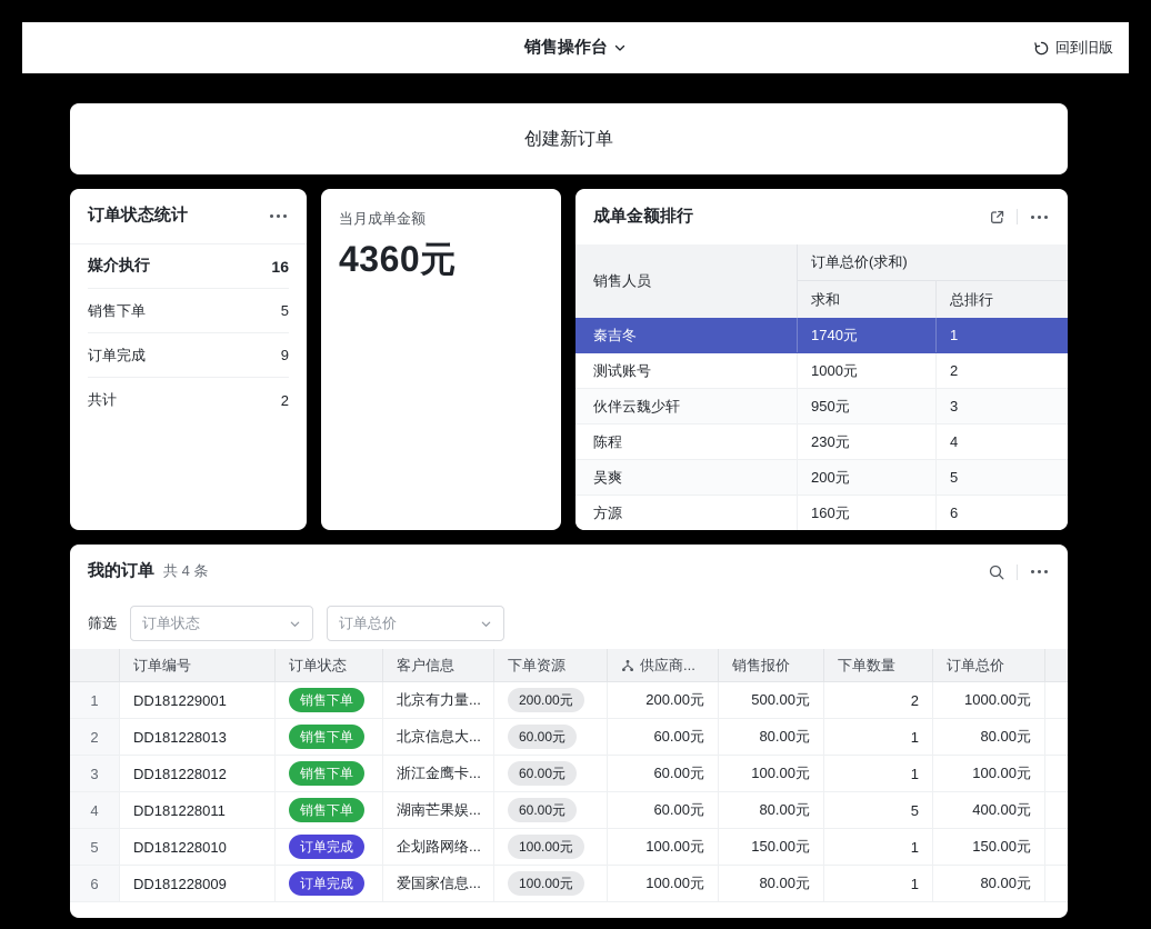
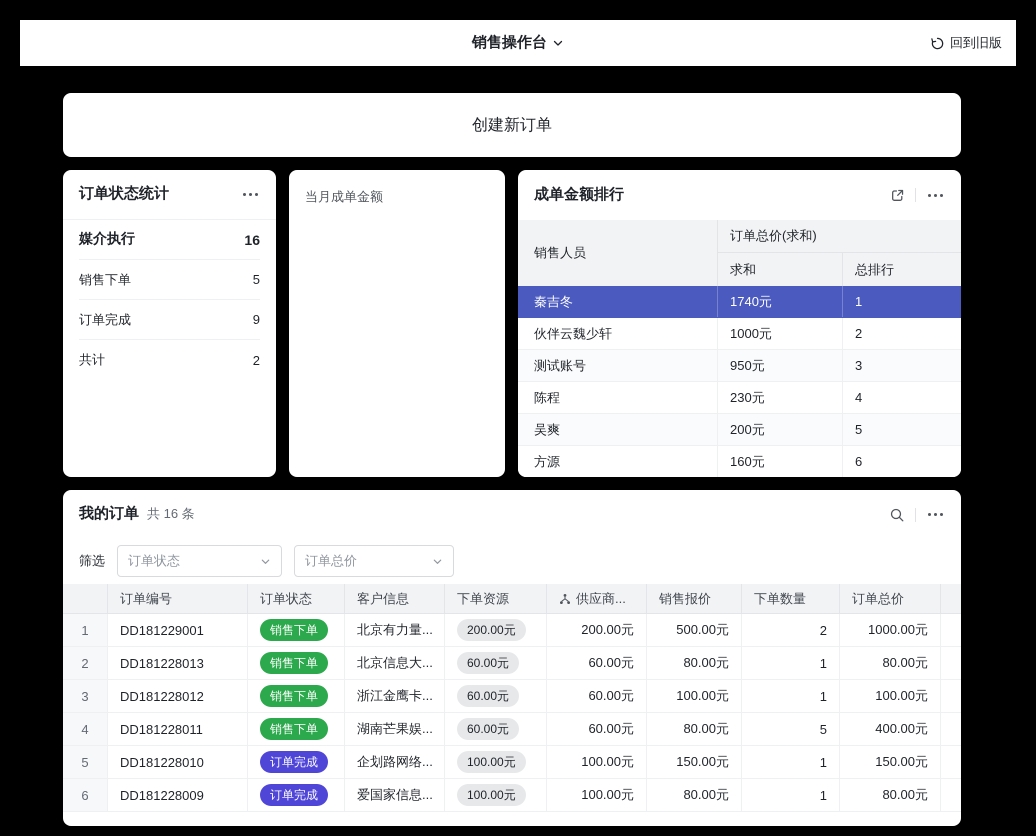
  销售操作台
  回到旧版
  创建新订单
  订单状态统计
  媒介执行
  16
  销售下单
  5
  订单完成
  9
  共计
  2
  当月成单金额
- 4360元
  成单金额排行
  销售人员
  订单总价(求和)
  求和
  总排行
  秦吉冬
  1740元
  1
- 测试账号
+ 伙伴云魏少轩
  1000元
  2
- 伙伴云魏少轩
+ 测试账号
  950元
  3
  陈程
  230元
  4
  吴爽
  200元
  5
  方源
  160元
  6
  我的订单
- 共 4 条
+ 共 16 条
  筛选
  订单状态
  订单总价
  订单编号
  订单状态
  客户信息
  下单资源
  供应商...
  销售报价
  下单数量
  订单总价
  1
  DD181229001
  销售下单
  北京有力量...
  200.00元
  200.00元
  500.00元
  2
  1000.00元
  2
  DD181228013
  销售下单
  北京信息大...
  60.00元
  60.00元
  80.00元
  1
  80.00元
  3
  DD181228012
  销售下单
  浙江金鹰卡...
  60.00元
  60.00元
  100.00元
  1
  100.00元
  4
  DD181228011
  销售下单
  湖南芒果娱...
  60.00元
  60.00元
  80.00元
  5
  400.00元
  5
  DD181228010
  订单完成
  企划路网络...
  100.00元
  100.00元
  150.00元
  1
  150.00元
  6
  DD181228009
  订单完成
  爱国家信息...
  100.00元
  100.00元
  80.00元
  1
  80.00元
